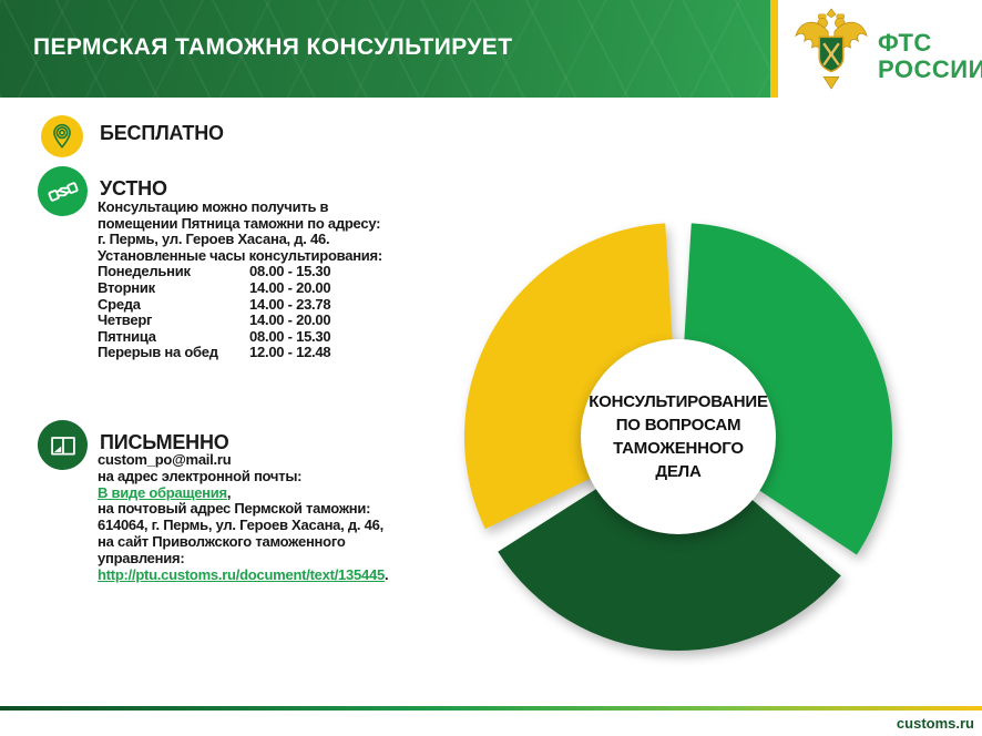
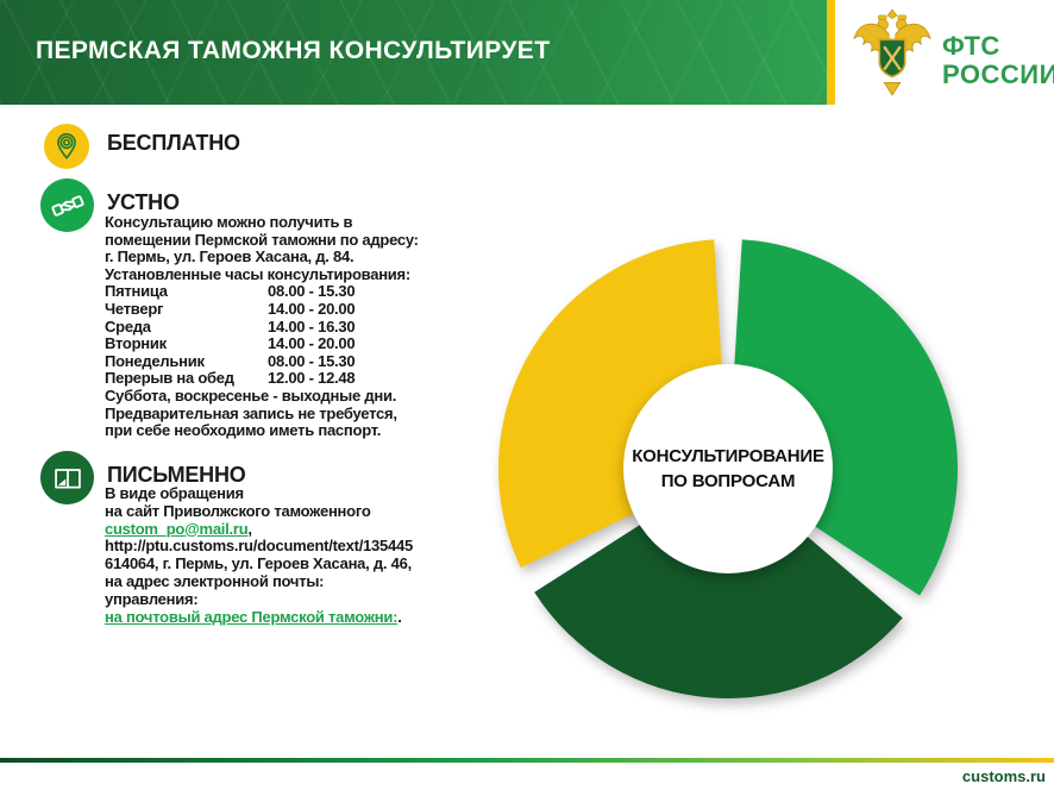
  ПЕРМСКАЯ ТАМОЖНЯ КОНСУЛЬТИРУЕТ
  ФТС
  РОССИИ
  БЕСПЛАТНО
  УСТНО
  Консультацию можно получить в
- помещении Пятница таможни по адресу:
+ помещении Пермской таможни по адресу:
- г. Пермь, ул. Героев Хасана, д. 46.
+ г. Пермь, ул. Героев Хасана, д. 84.
  Установленные часы консультирования:
- Понедельник
+ Пятница
  08.00 - 15.30
- Вторник
+ Четверг
  14.00 - 20.00
  Среда
- 14.00 - 23.78
+ 14.00 - 16.30
- Четверг
+ Вторник
  14.00 - 20.00
- Пятница
+ Понедельник
  08.00 - 15.30
  Перерыв на обед
  12.00 - 12.48
+ Суббота, воскресенье - выходные дни.
+ Предварительная запись не требуется,
+ при себе необходимо иметь паспорт.
  ПИСЬМЕННО
- custom_po@mail.ru
+ В виде обращения
- на адрес электронной почты:
+ на сайт Приволжского таможенного
- В виде обращения,
+ custom_po@mail.ru,
- на почтовый адрес Пермской таможни:
+ http://ptu.customs.ru/document/text/135445
  614064, г. Пермь, ул. Героев Хасана, д. 46,
- на сайт Приволжского таможенного
+ на адрес электронной почты:
  управления:
- http://ptu.customs.ru/document/text/135445.
+ на почтовый адрес Пермской таможни:.
  КОНСУЛЬТИРОВАНИЕ
  ПО ВОПРОСАМ
- ТАМОЖЕННОГО
- ДЕЛА
  customs.ru
